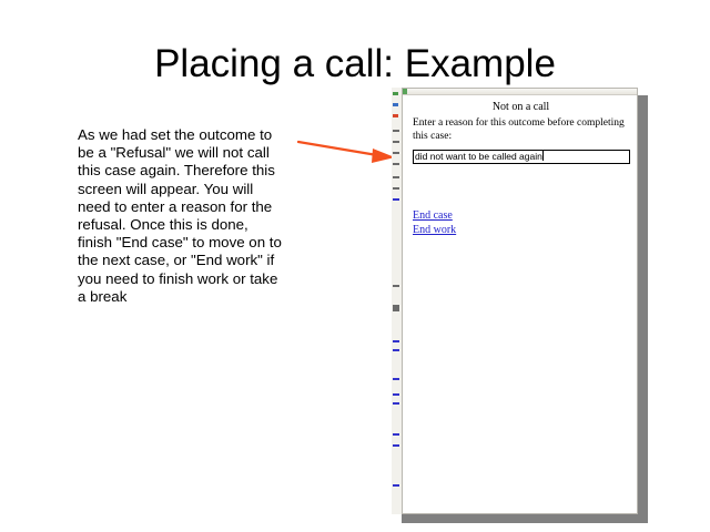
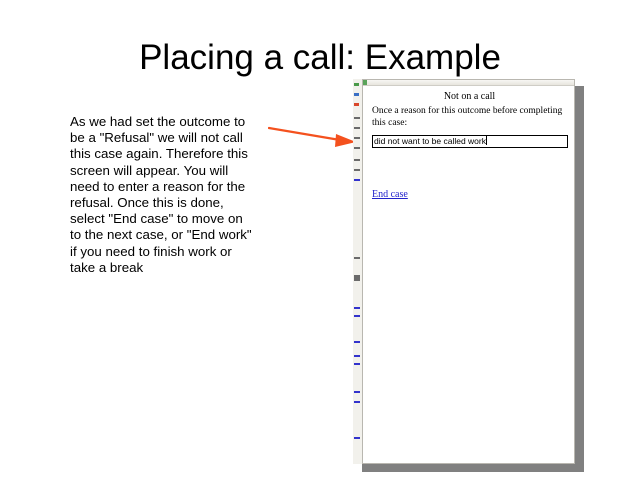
  Placing a call: Example
- As we had set the outcome to be a "Refusal" we will not call this case again. Therefore this screen will appear. You will need to enter a reason for the refusal. Once this is done, finish "End case" to move on to the next case, or "End work" if you need to finish work or take a break
+ As we had set the outcome to be a "Refusal" we will not call this case again. Therefore this screen will appear. You will need to enter a reason for the refusal. Once this is done, select "End case" to move on to the next case, or "End work" if you need to finish work or take a break
  Not on a call
- Enter a reason for this outcome before completing this case:
+ Once a reason for this outcome before completing this case:
- did not want to be called again
+ did not want to be called work
  End case
- End work
